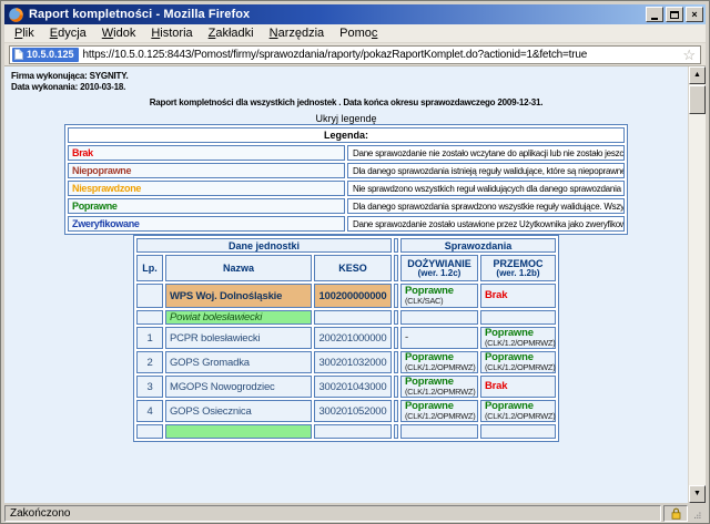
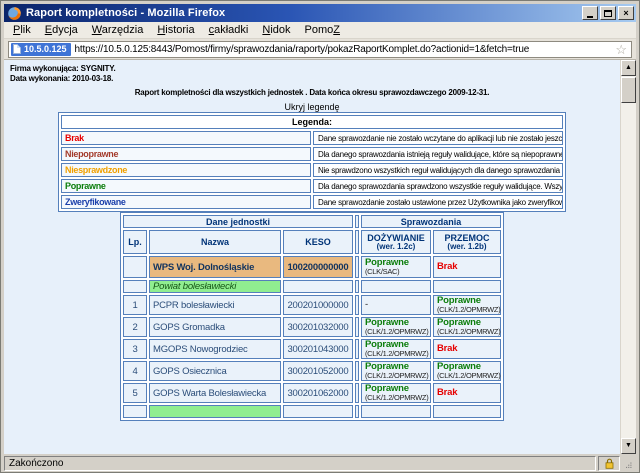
  Raport kompletności - Mozilla Firefox
  ×
  Plik
  Edycja
- Widok
+ Warzędzia
  Historia
- Zakładki
+ cakładki
- Narzędzia
+ Nidok
- Pomoc
+ PomoZ
  10.5.0.125
  https://10.5.0.125:8443/Pomost/firmy/sprawozdania/raporty/pokazRaportKomplet.do?actionid=1&fetch=true
  ☆
  Firma wykonująca: SYGNITY.
  Data wykonania: 2010-03-18.
  Raport kompletności dla wszystkich jednostek . Data końca okresu sprawozdawczego 2009-12-31.
  Ukryj legendę
  Legenda:
  Brak	Dane sprawozdanie nie zostało wczytane do aplikacji lub nie zostało jeszc
  Niesprawdzone	Nie sprawdzono wszystkich reguł walidujących dla danego sprawozdania l
  Poprawne	Dla danego sprawozdania sprawdzono wszystkie reguły walidujące. Wszy
  Zweryfikowane	Dane sprawozdanie zostało ustawione przez Użytkownika jako zweryfikow
  Dane jednostki		Sprawozdania
  Lp.	Nazwa	KESO		DOŻYWIANIE(wer. 1.2c)	PRZEMOC(wer. 1.2b)
  	WPS Woj. Dolnośląskie	100200000000		Poprawne(CLK/SAC)	Brak
  	Powiat bolesławiecki
  1	PCPR bolesławiecki	200201000000		-	Poprawne(CLK/1.2/OPMRWZ)
  2	GOPS Gromadka	300201032000		Poprawne(CLK/1.2/OPMRWZ)	Poprawne(CLK/1.2/OPMRWZ)
  3	MGOPS Nowogrodziec	300201043000		Poprawne(CLK/1.2/OPMRWZ)	Brak
  4	GOPS Osiecznica	300201052000		Poprawne(CLK/1.2/OPMRWZ)	Poprawne(CLK/1.2/OPMRWZ)
+ 5	GOPS Warta Bolesławiecka	300201062000		Poprawne(CLK/1.2/OPMRWZ)	Brak
  Zakończono
